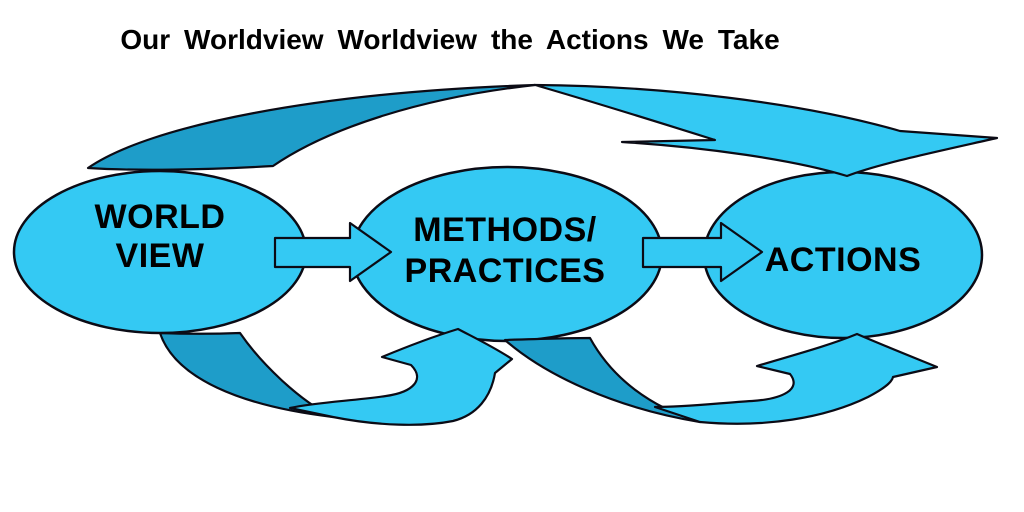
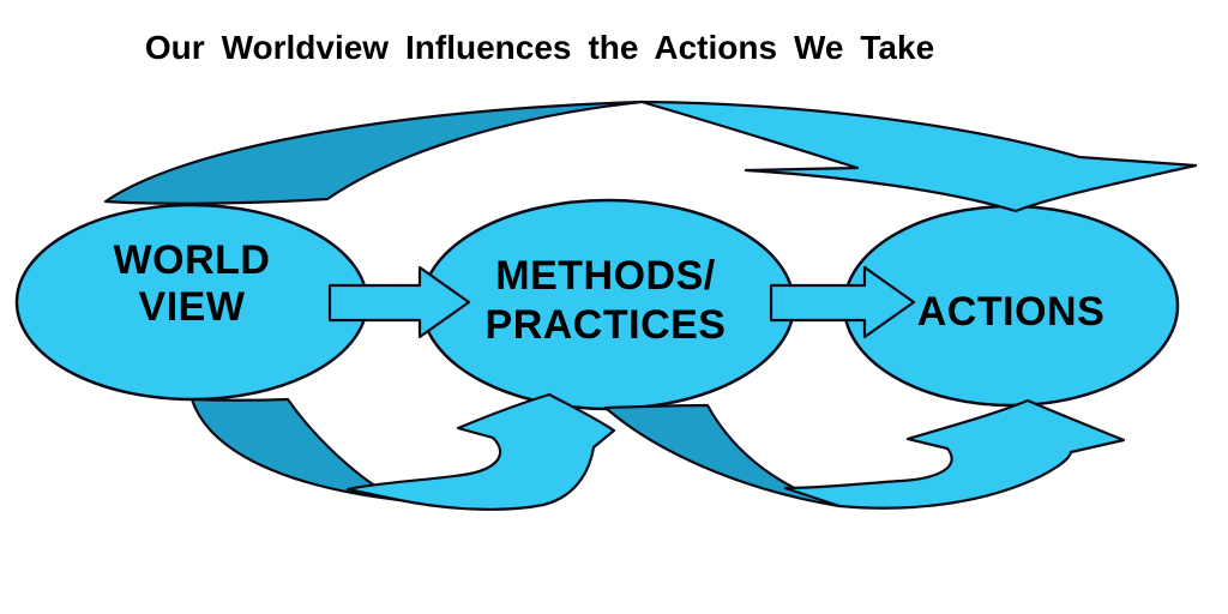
- Our Worldview Worldview the Actions We Take
+ Our Worldview Influences the Actions We Take
  WORLD
  VIEW
  METHODS/
  PRACTICES
  ACTIONS
